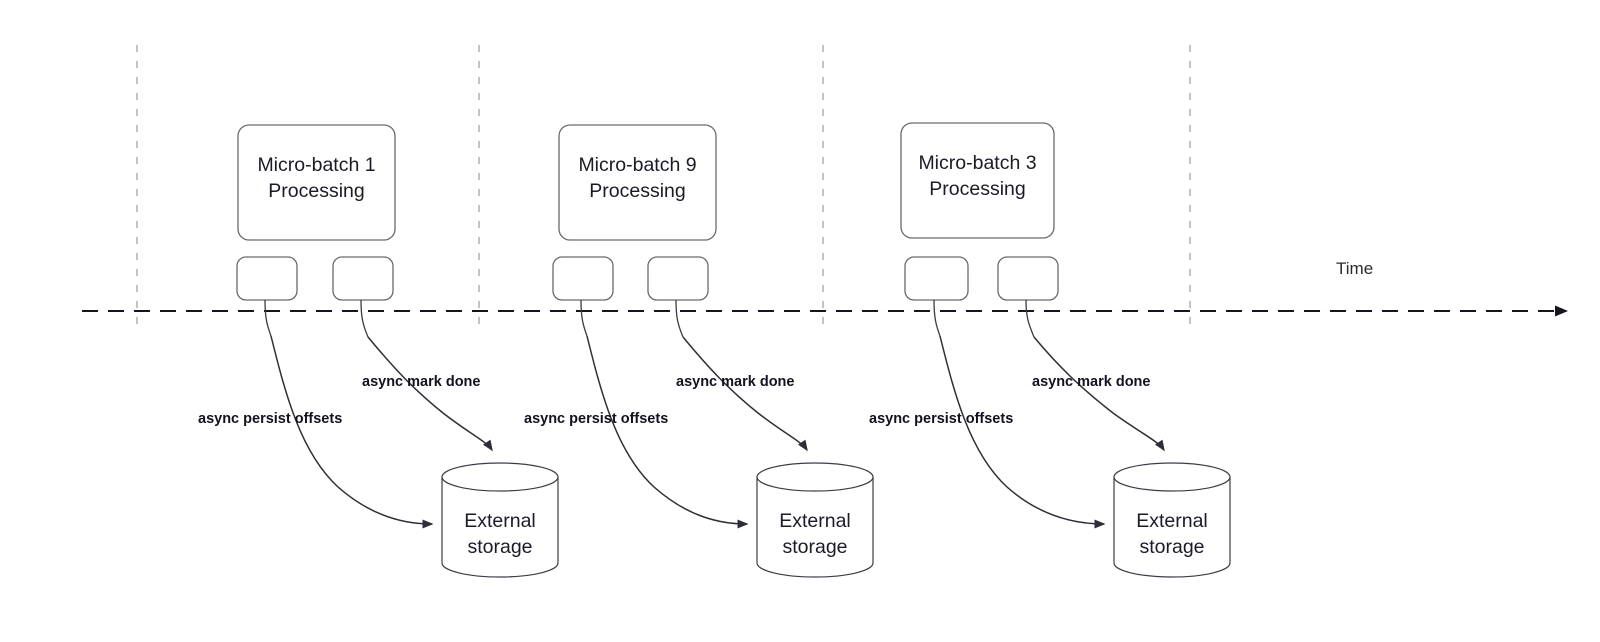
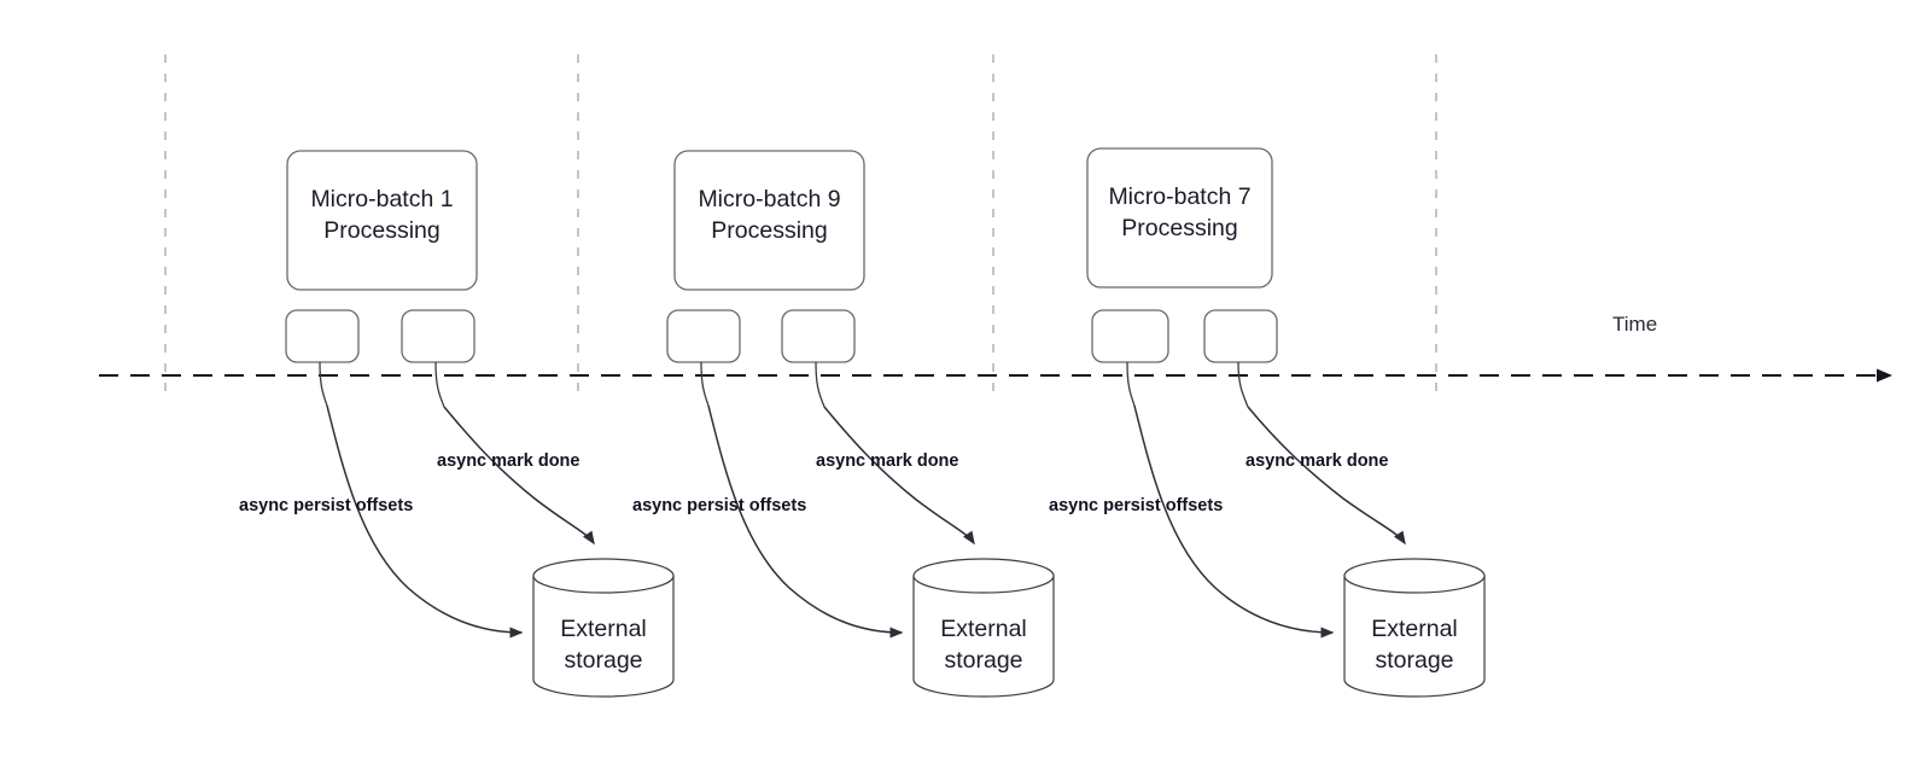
  Micro-batch 1
  Processing
  async mark done
  async persist offsets
  External
  storage
  Micro-batch 9
  Processing
  async mark done
  async persist offsets
  External
  storage
- Micro-batch 3
+ Micro-batch 7
  Processing
  async mark done
  async persist offsets
  External
  storage
  Time
